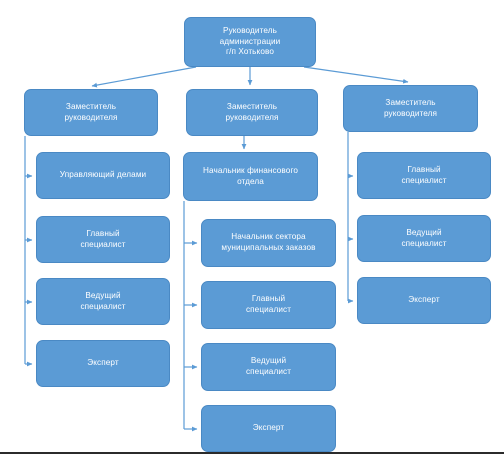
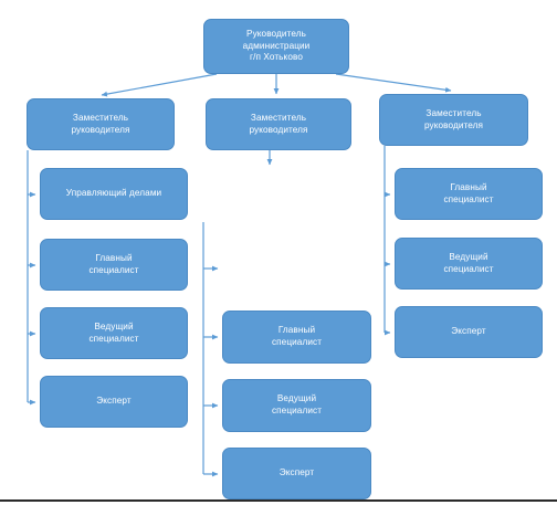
  Руководитель
  администрации
  г/п Хотьково
  Заместитель
  руководителя
  Заместитель
  руководителя
  Заместитель
  руководителя
  Управляющий делами
  Главный
  специалист
  Ведущий
  специалист
  Эксперт
- Начальник финансового
- отдела
- Начальник сектора
- муниципальных заказов
  Главный
  специалист
  Ведущий
  специалист
  Эксперт
  Главный
  специалист
  Ведущий
  специалист
  Эксперт
